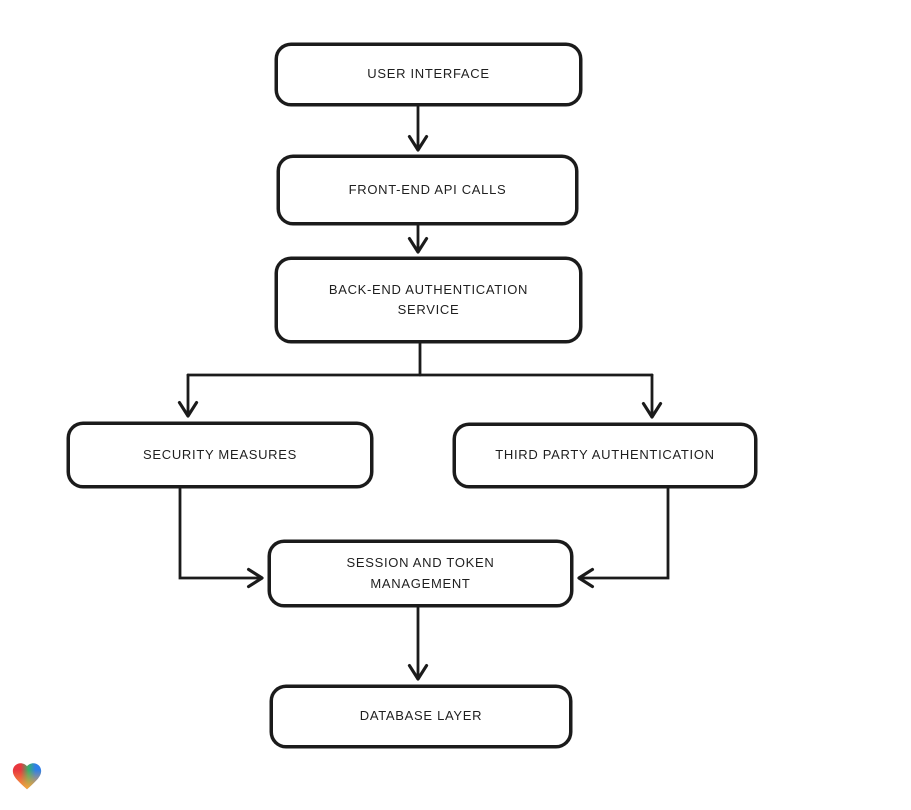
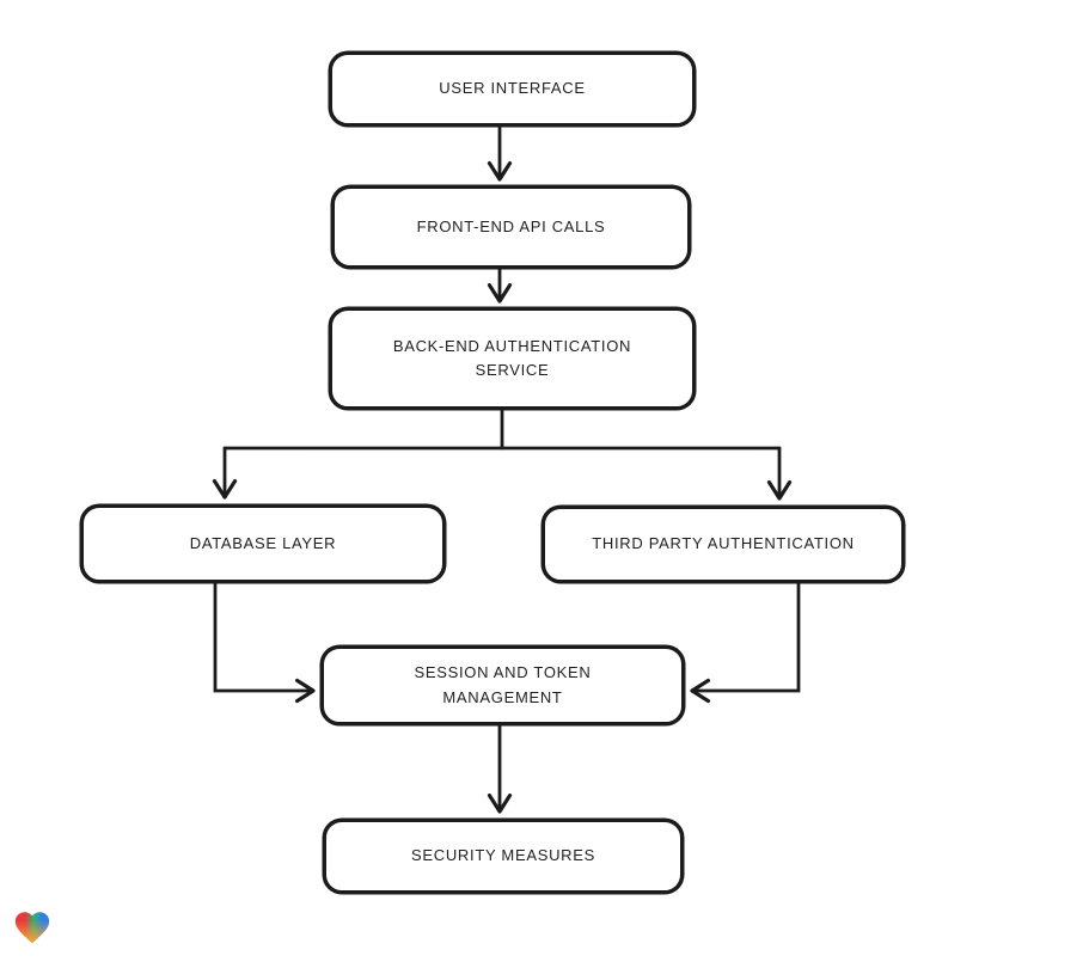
  USER INTERFACE
  FRONT-END API CALLS
  BACK-END AUTHENTICATION
  SERVICE
- SECURITY MEASURES
+ DATABASE LAYER
  THIRD PARTY AUTHENTICATION
  SESSION AND TOKEN
  MANAGEMENT
- DATABASE LAYER
+ SECURITY MEASURES
